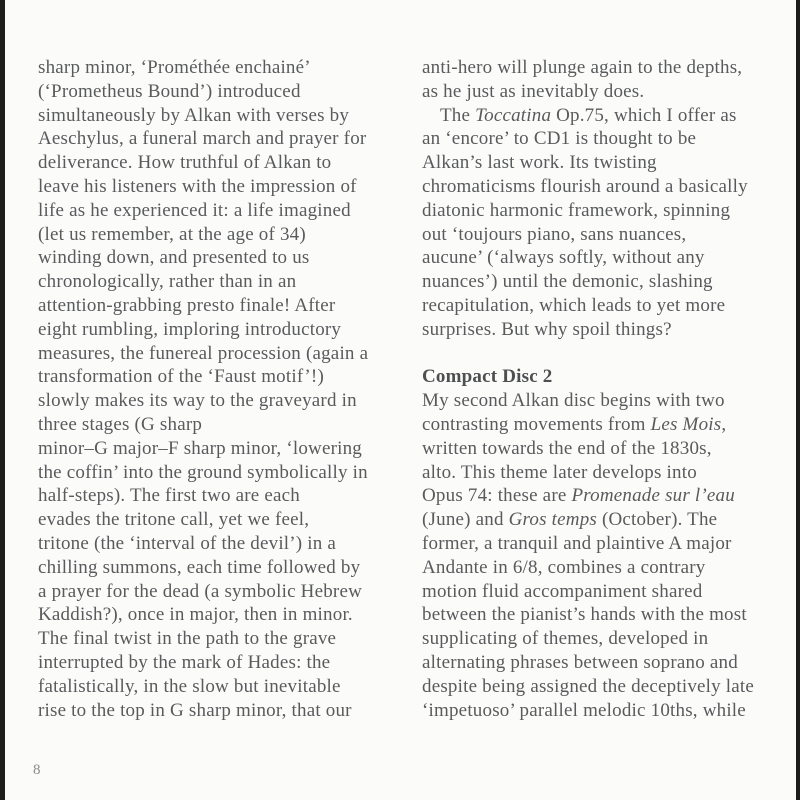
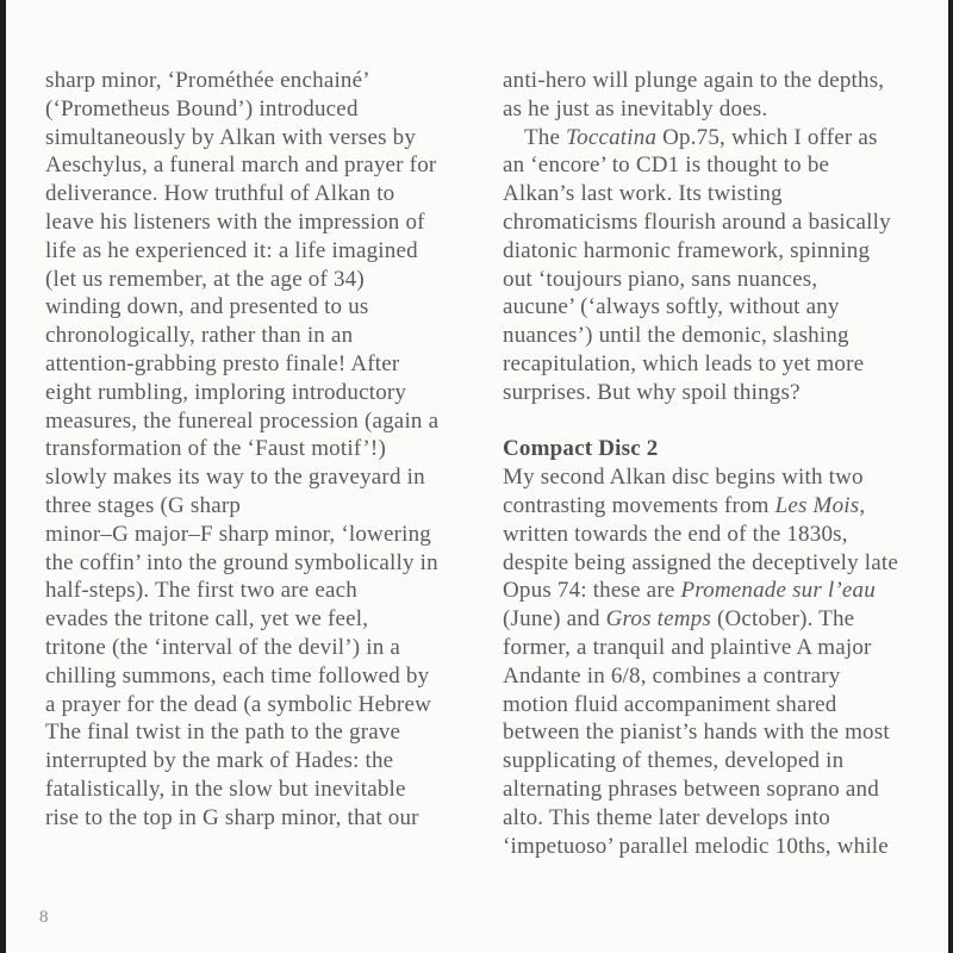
  sharp minor, ‘Prométhée enchainé’
  (‘Prometheus Bound’) introduced
  simultaneously by Alkan with verses by
  Aeschylus, a funeral march and prayer for
  deliverance. How truthful of Alkan to
  leave his listeners with the impression of
  life as he experienced it: a life imagined
  (let us remember, at the age of 34)
  winding down, and presented to us
  chronologically, rather than in an
  attention-grabbing presto finale! After
  eight rumbling, imploring introductory
  measures, the funereal procession (again a
  transformation of the ‘Faust motif’!)
  slowly makes its way to the graveyard in
  three stages (G sharp
  minor–G major–F sharp minor, ‘lowering
  the coffin’ into the ground symbolically in
  half-steps). The first two are each
  evades the tritone call, yet we feel,
  tritone (the ‘interval of the devil’) in a
  chilling summons, each time followed by
  a prayer for the dead (a symbolic Hebrew
- Kaddish?), once in major, then in minor.
  The final twist in the path to the grave
  interrupted by the mark of Hades: the
  fatalistically, in the slow but inevitable
  rise to the top in G sharp minor, that our
  anti-hero will plunge again to the depths,
  as he just as inevitably does.
  The Toccatina Op.75, which I offer as
  an ‘encore’ to CD1 is thought to be
  Alkan’s last work. Its twisting
  chromaticisms flourish around a basically
  diatonic harmonic framework, spinning
  out ‘toujours piano, sans nuances,
  aucune’ (‘always softly, without any
  nuances’) until the demonic, slashing
  recapitulation, which leads to yet more
  surprises. But why spoil things?
  Compact Disc 2
  My second Alkan disc begins with two
  contrasting movements from Les Mois,
  written towards the end of the 1830s,
- alto. This theme later develops into
+ despite being assigned the deceptively late
  Opus 74: these are Promenade sur l’eau
  (June) and Gros temps (October). The
  former, a tranquil and plaintive A major
  Andante in 6/8, combines a contrary
  motion fluid accompaniment shared
  between the pianist’s hands with the most
  supplicating of themes, developed in
  alternating phrases between soprano and
- despite being assigned the deceptively late
+ alto. This theme later develops into
  ‘impetuoso’ parallel melodic 10ths, while
  8
